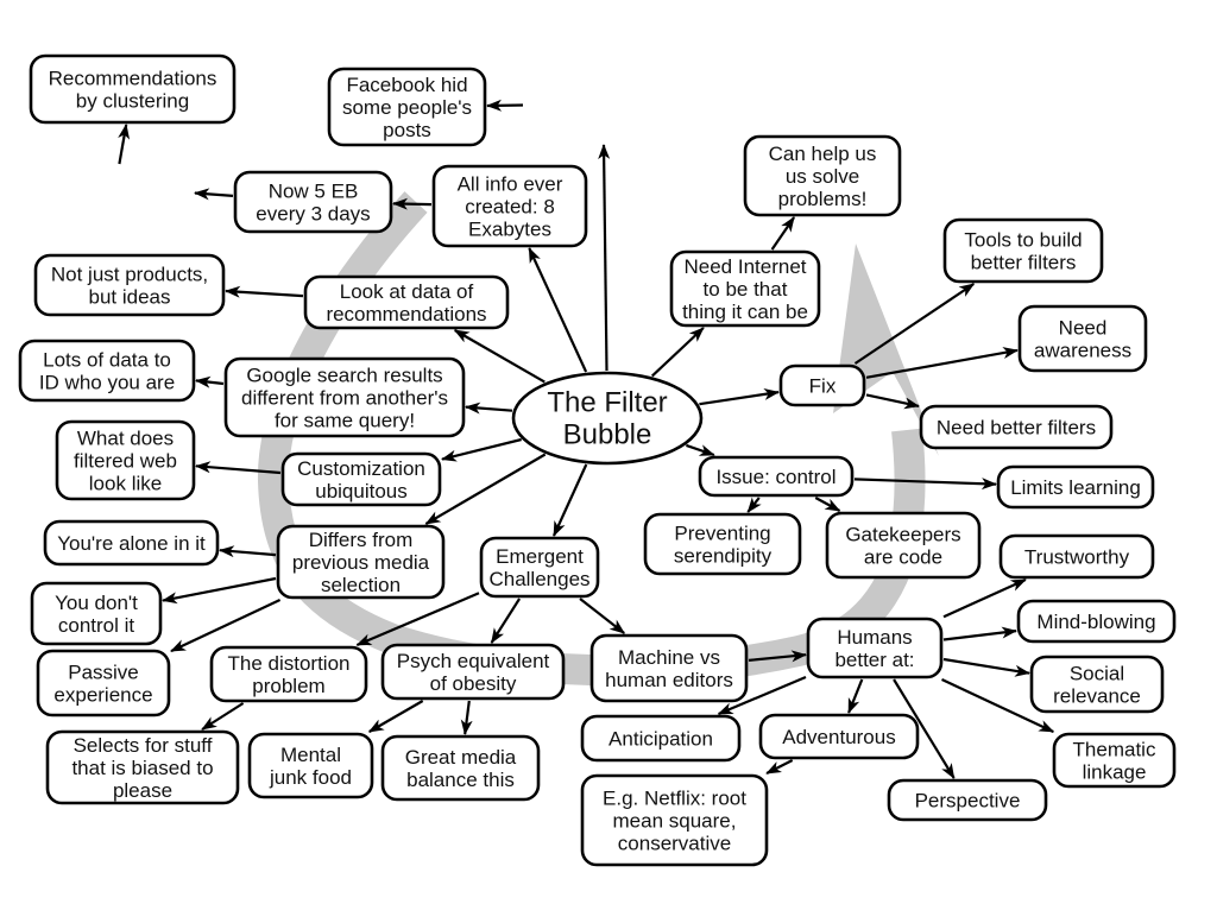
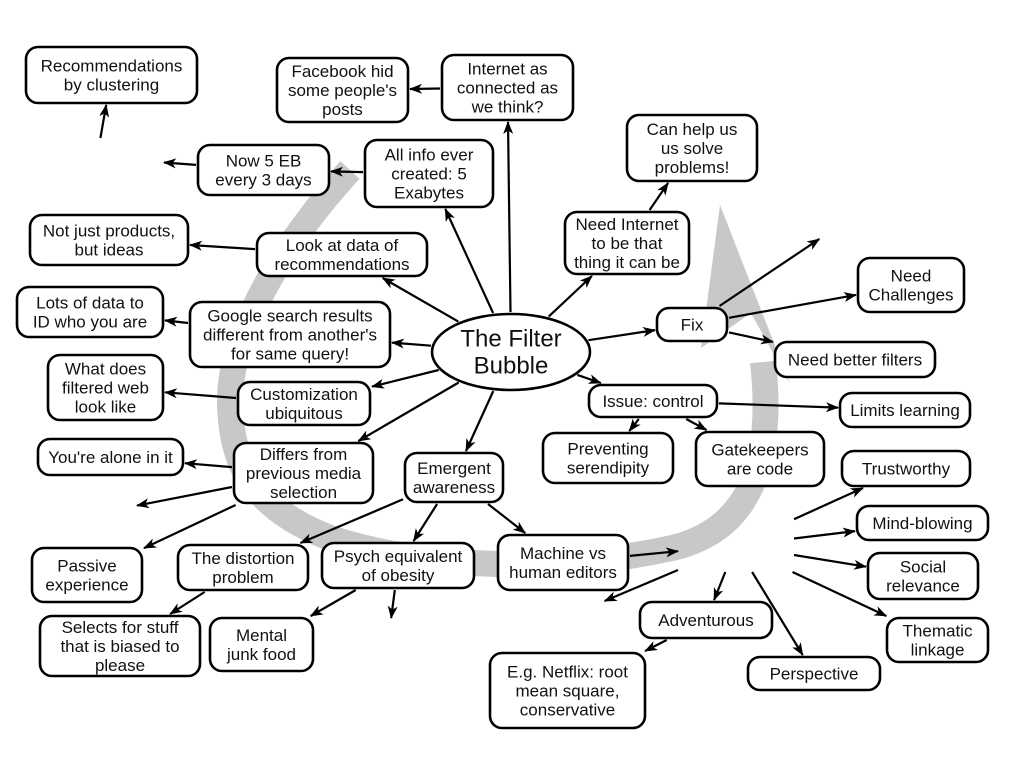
  The Filter Bubble
  Recommendations by clustering
  Now 5 EB every 3 days
  Facebook hid some people's posts
+ Internet as connected as we think?
- All info ever created: 8 Exabytes
+ All info ever created: 5 Exabytes
  Can help us us solve problems!
  Need Internet to be that thing it can be
- Tools to build better filters
- Need awareness
+ Need Challenges
  Fix
  Need better filters
  Not just products, but ideas
  Look at data of recommendations
  Lots of data to ID who you are
  Google search results different from another's for same query!
  What does filtered web look like
  Customization ubiquitous
  Issue: control
  Limits learning
  You're alone in it
  Differs from previous media selection
  Preventing serendipity
  Gatekeepers are code
  Trustworthy
- You don't control it
- Emergent Challenges
+ Emergent awareness
  Mind-blowing
  Passive experience
  The distortion problem
  Psych equivalent of obesity
  Machine vs human editors
- Humans better at:
  Social relevance
  Selects for stuff that is biased to please
  Mental junk food
- Great media balance this
- Anticipation
  Adventurous
  E.g. Netflix: root mean square, conservative
  Perspective
  Thematic linkage
